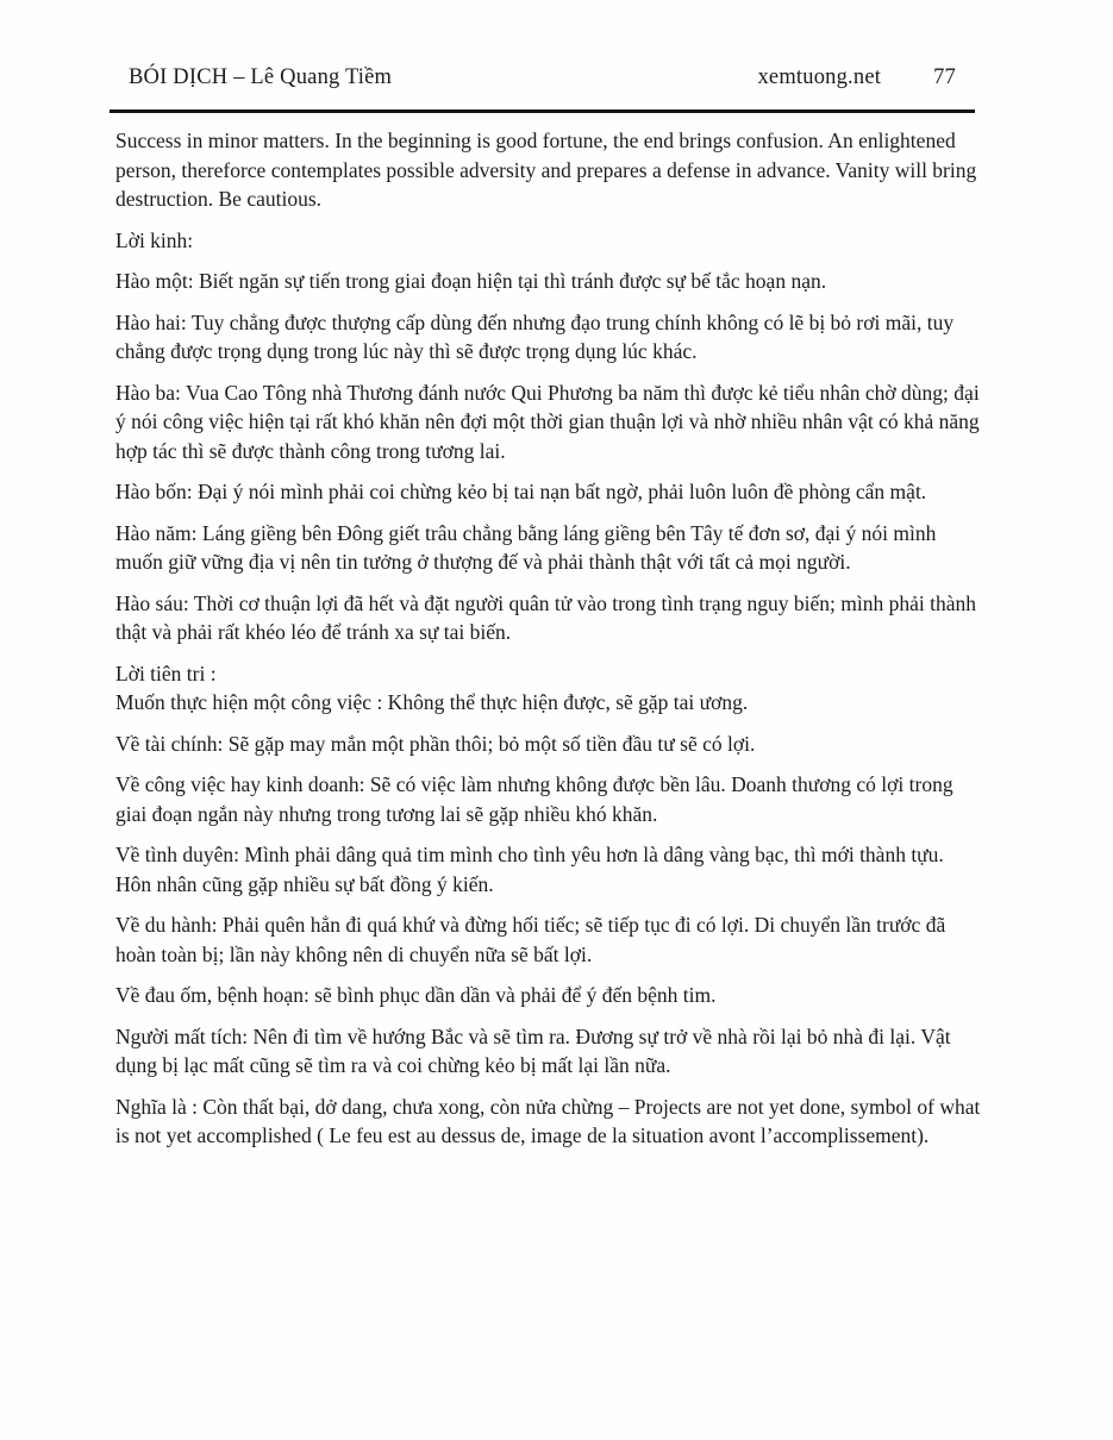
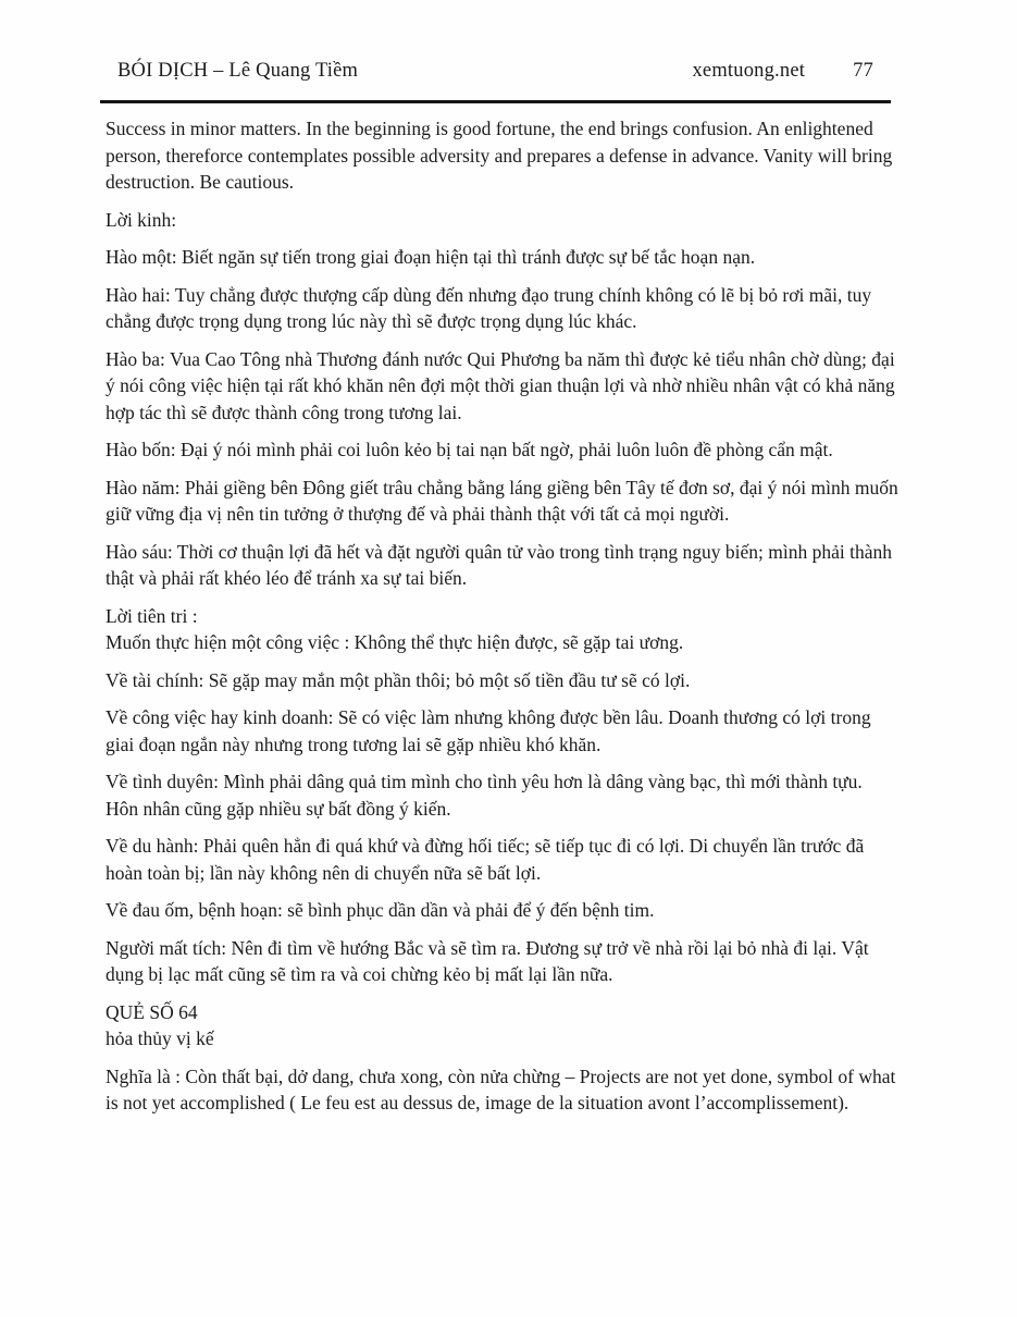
  BÓI DỊCH – Lê Quang Tiềm
  xemtuong.net
  77
  Success in minor matters. In the beginning is good fortune, the end brings confusion. An enlightened person, thereforce contemplates possible adversity and prepares a defense in advance. Vanity will bring destruction. Be cautious.
  Lời kinh:
  Hào một: Biết ngăn sự tiến trong giai đoạn hiện tại thì tránh được sự bế tắc hoạn nạn.
  Hào hai: Tuy chẳng được thượng cấp dùng đến nhưng đạo trung chính không có lẽ bị bỏ rơi mãi, tuy chẳng được trọng dụng trong lúc này thì sẽ được trọng dụng lúc khác.
  Hào ba: Vua Cao Tông nhà Thương đánh nước Qui Phương ba năm thì được kẻ tiểu nhân chờ dùng; đại ý nói công việc hiện tại rất khó khăn nên đợi một thời gian thuận lợi và nhờ nhiều nhân vật có khả năng hợp tác thì sẽ được thành công trong tương lai.
- Hào bốn: Đại ý nói mình phải coi chừng kẻo bị tai nạn bất ngờ, phải luôn luôn đề phòng cẩn mật.
+ Hào bốn: Đại ý nói mình phải coi luôn kẻo bị tai nạn bất ngờ, phải luôn luôn đề phòng cẩn mật.
- Hào năm: Láng giềng bên Đông giết trâu chẳng bằng láng giềng bên Tây tế đơn sơ, đại ý nói mình muốn giữ vững địa vị nên tin tưởng ở thượng đế và phải thành thật với tất cả mọi người.
+ Hào năm: Phải giềng bên Đông giết trâu chẳng bằng láng giềng bên Tây tế đơn sơ, đại ý nói mình muốn giữ vững địa vị nên tin tưởng ở thượng đế và phải thành thật với tất cả mọi người.
  Hào sáu: Thời cơ thuận lợi đã hết và đặt người quân tử vào trong tình trạng nguy biến; mình phải thành thật và phải rất khéo léo để tránh xa sự tai biến.
  Lời tiên tri :
  Muốn thực hiện một công việc : Không thể thực hiện được, sẽ gặp tai ương.
  Về tài chính: Sẽ gặp may mắn một phần thôi; bỏ một số tiền đầu tư sẽ có lợi.
  Về công việc hay kinh doanh: Sẽ có việc làm nhưng không được bền lâu. Doanh thương có lợi trong giai đoạn ngắn này nhưng trong tương lai sẽ gặp nhiều khó khăn.
  Về tình duyên: Mình phải dâng quả tim mình cho tình yêu hơn là dâng vàng bạc, thì mới thành tựu. Hôn nhân cũng gặp nhiều sự bất đồng ý kiến.
  Về du hành: Phải quên hẳn đi quá khứ và đừng hối tiếc; sẽ tiếp tục đi có lợi. Di chuyển lần trước đã hoàn toàn bị; lần này không nên di chuyển nữa sẽ bất lợi.
  Về đau ốm, bệnh hoạn: sẽ bình phục dần dần và phải để ý đến bệnh tim.
  Người mất tích: Nên đi tìm về hướng Bắc và sẽ tìm ra. Đương sự trở về nhà rồi lại bỏ nhà đi lại. Vật dụng bị lạc mất cũng sẽ tìm ra và coi chừng kẻo bị mất lại lần nữa.
+ QUẺ SỐ 64
+ hỏa thủy vị kế
  Nghĩa là : Còn thất bại, dở dang, chưa xong, còn nửa chừng – Projects are not yet done, symbol of what is not yet accomplished ( Le feu est au dessus de, image de la situation avont l’accomplissement).
